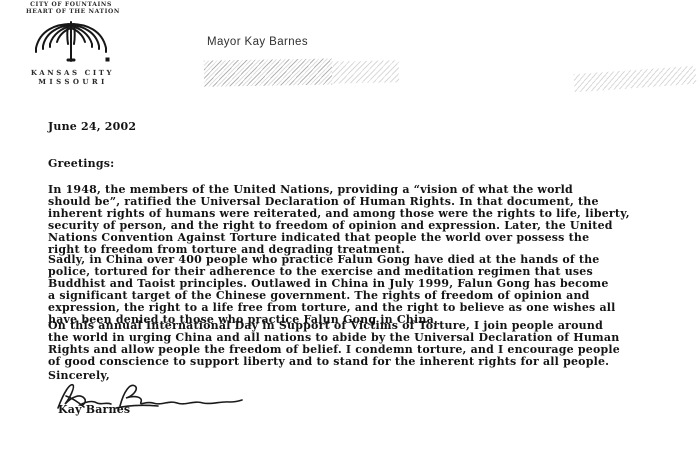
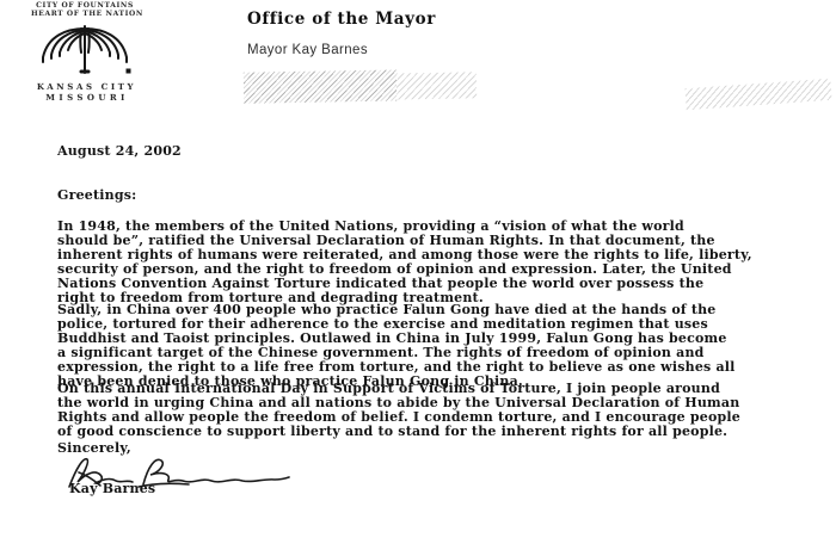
  KANSAS CITY
  MISSOURI
+ Office of the Mayor
  Mayor Kay Barnes
- June 24, 2002
+ August 24, 2002
  Greetings:
  In 1948, the members of the United Nations, providing a “vision of what the world
  should be”, ratified the Universal Declaration of Human Rights. In that document, the
  inherent rights of humans were reiterated, and among those were the rights to life, liberty,
  security of person, and the right to freedom of opinion and expression. Later, the United
  Nations Convention Against Torture indicated that people the world over possess the
  right to freedom from torture and degrading treatment.
  Sadly, in China over 400 people who practice Falun Gong have died at the hands of the
  police, tortured for their adherence to the exercise and meditation regimen that uses
  Buddhist and Taoist principles. Outlawed in China in July 1999, Falun Gong has become
  a significant target of the Chinese government. The rights of freedom of opinion and
  expression, the right to a life free from torture, and the right to believe as one wishes all
  have been denied to those who practice Falun Gong in China.
  On this annual International Day in Support of Victims of Torture, I join people around
  the world in urging China and all nations to abide by the Universal Declaration of Human
  Rights and allow people the freedom of belief. I condemn torture, and I encourage people
  of good conscience to support liberty and to stand for the inherent rights for all people.
  Sincerely,
  Kay Barnes
